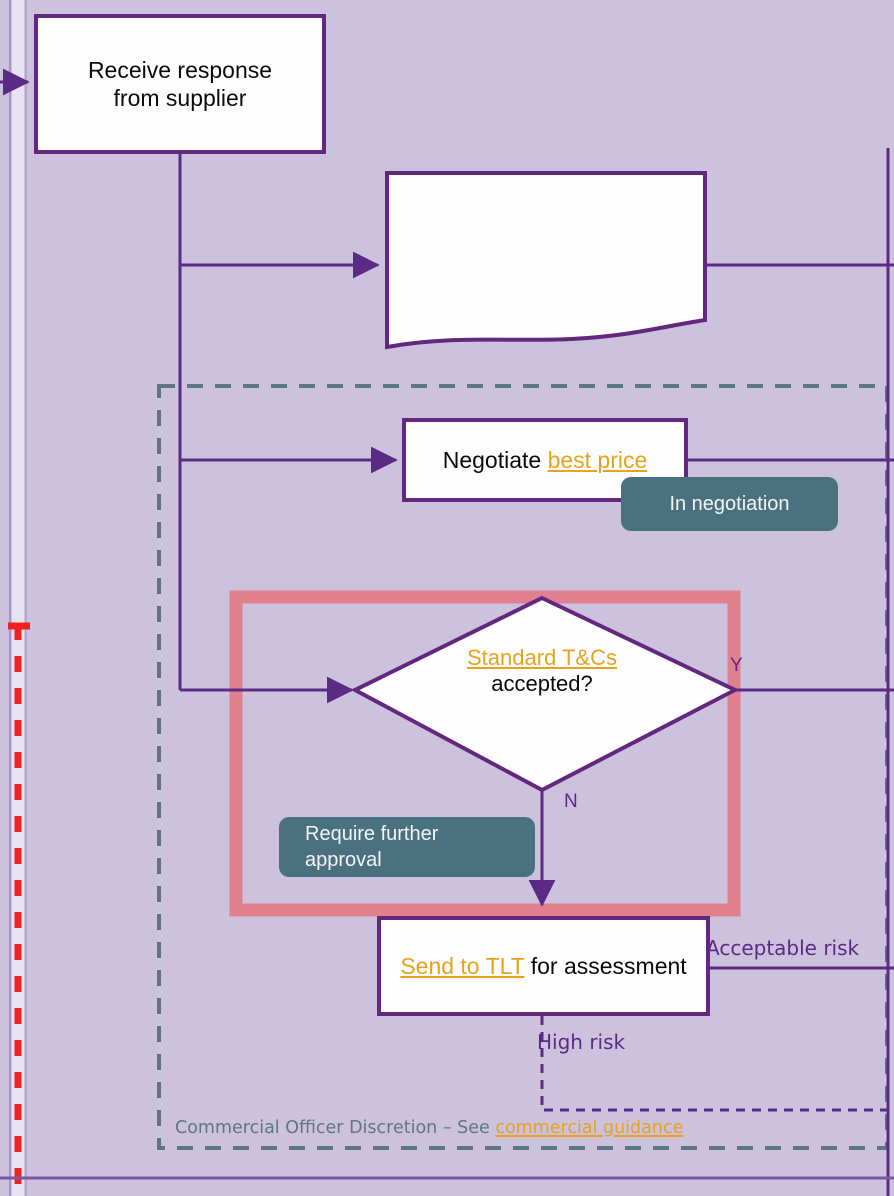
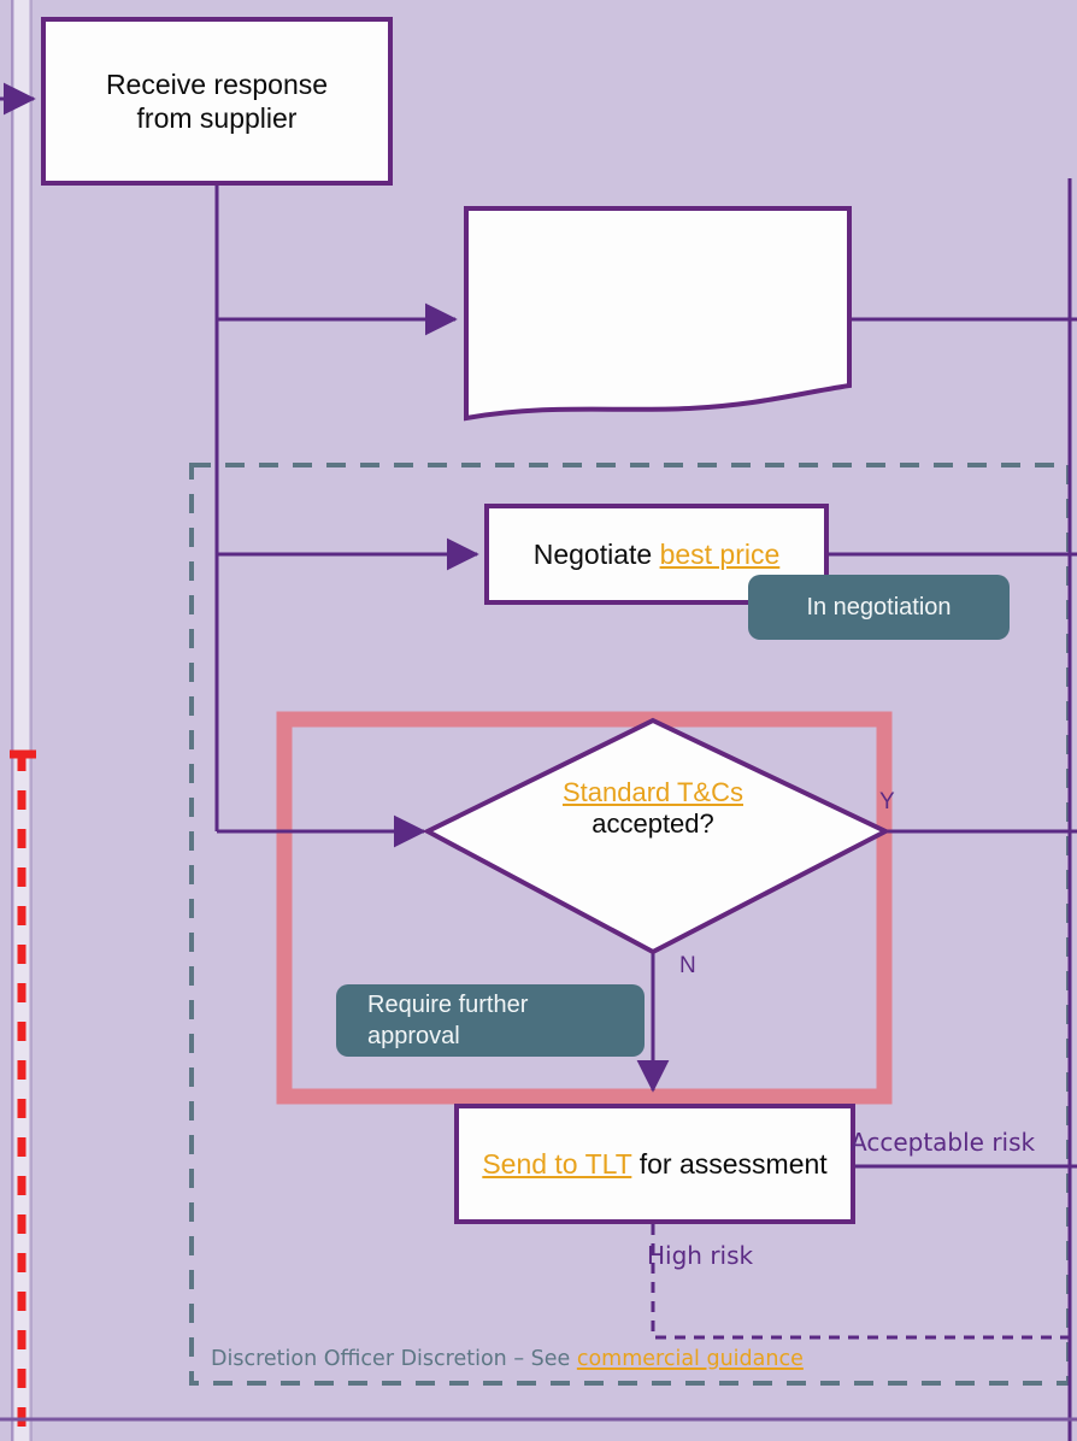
  Receive response
  from supplier
  Negotiate best price
  Standard T&Cs
  accepted?
  Send to TLT for assessment
  In negotiation
  Require further
  approval
  Y
  N
  Acceptable risk
  High risk
- Commercial Officer Discretion – See commercial guidance
+ Discretion Officer Discretion – See commercial guidance
